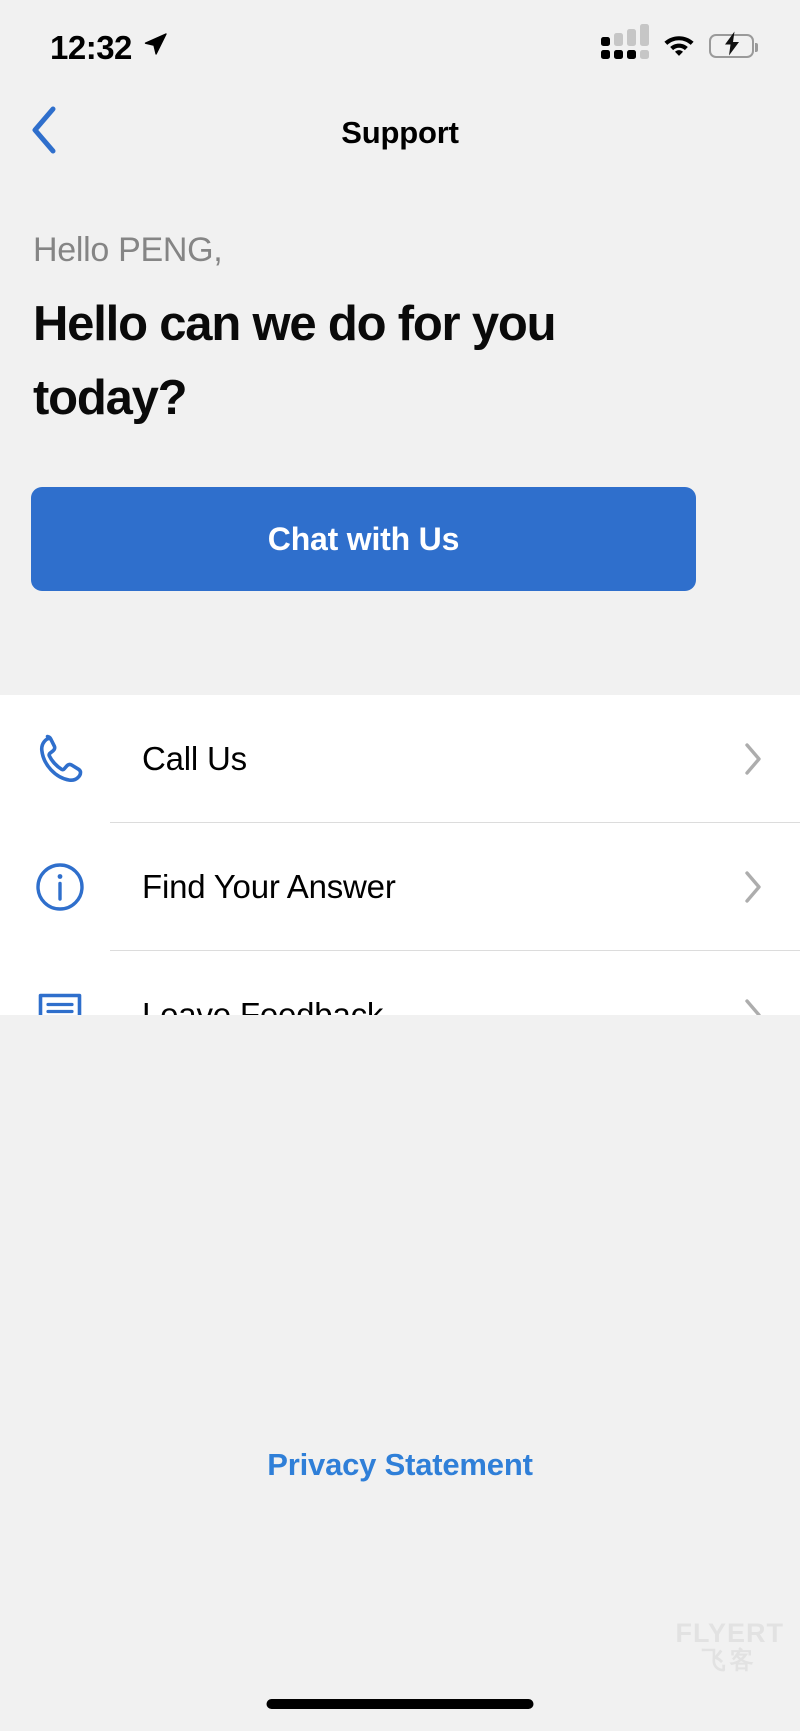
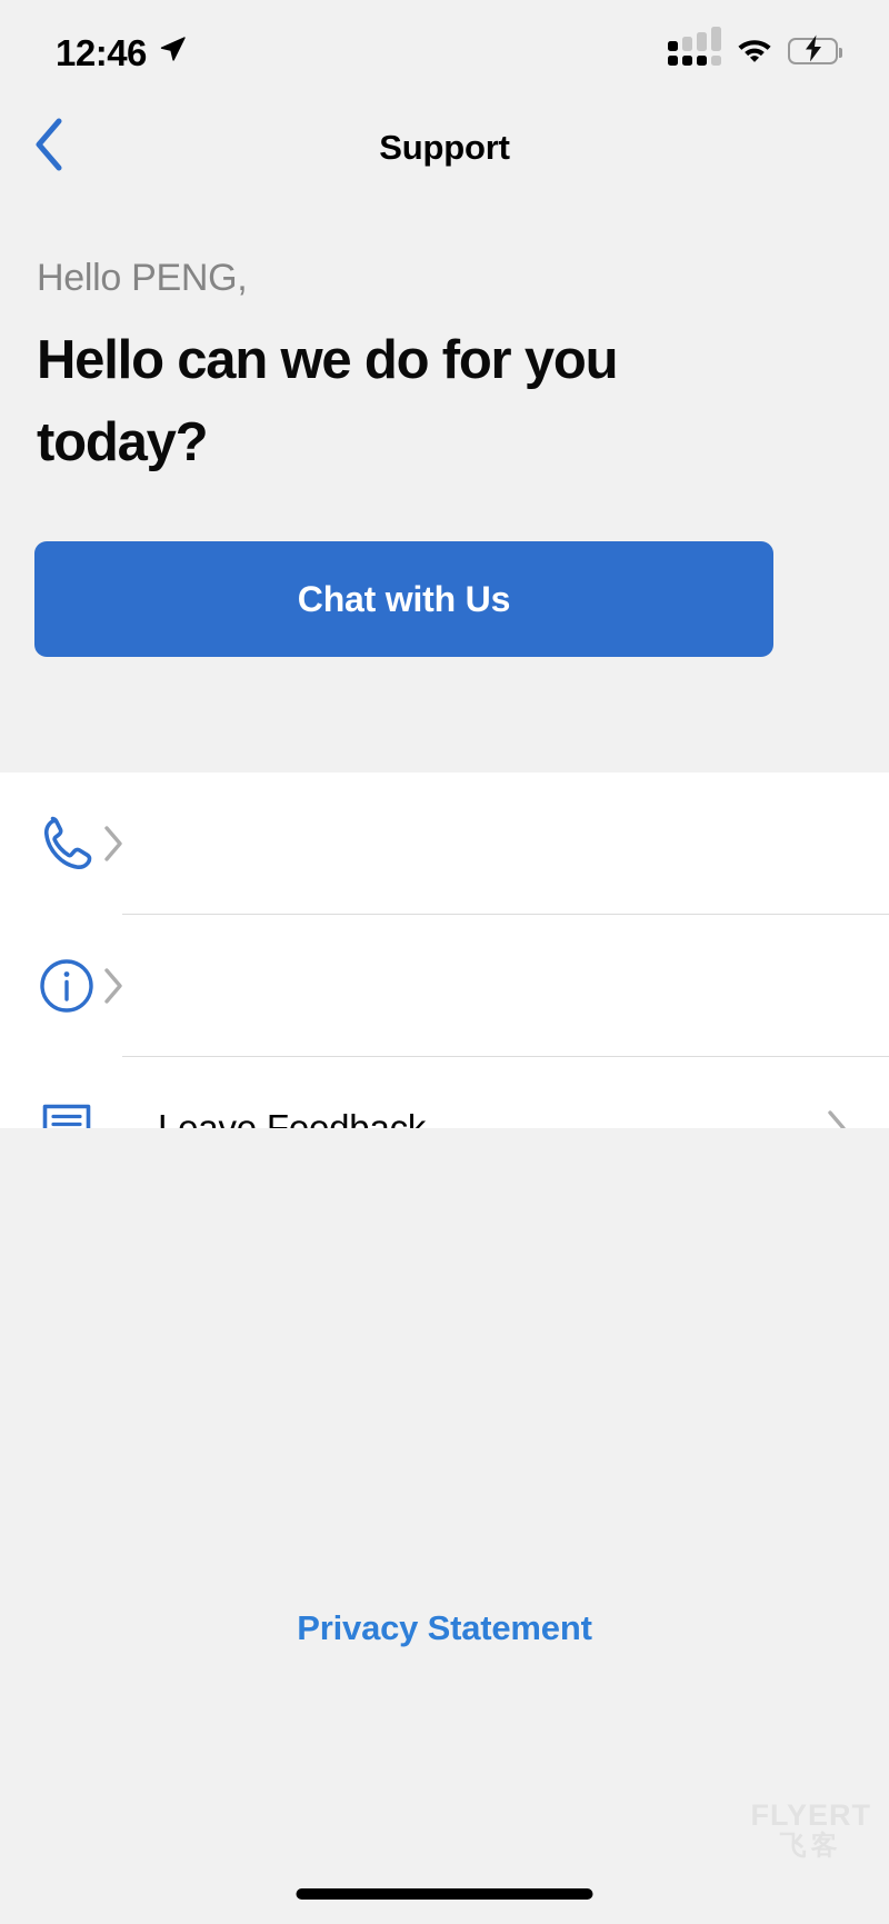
- 12:32
+ 12:46
  Support
  Hello PENG,
  Hello can we do for you today?
  Chat with Us
- Call Us
- Find Your Answer
  Privacy Statement
